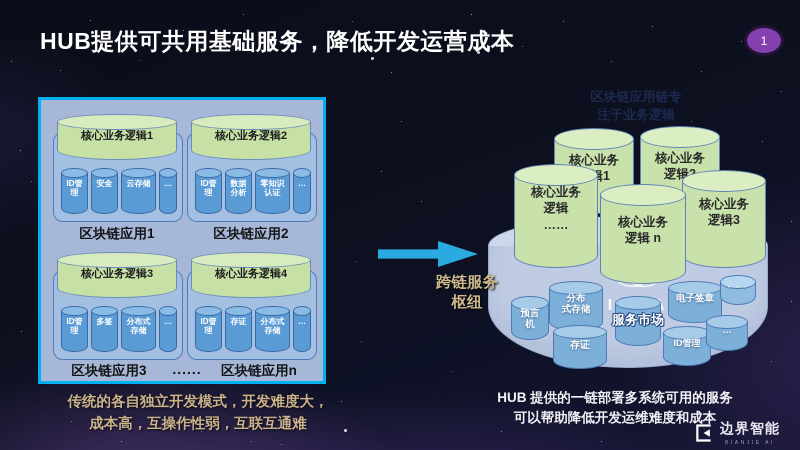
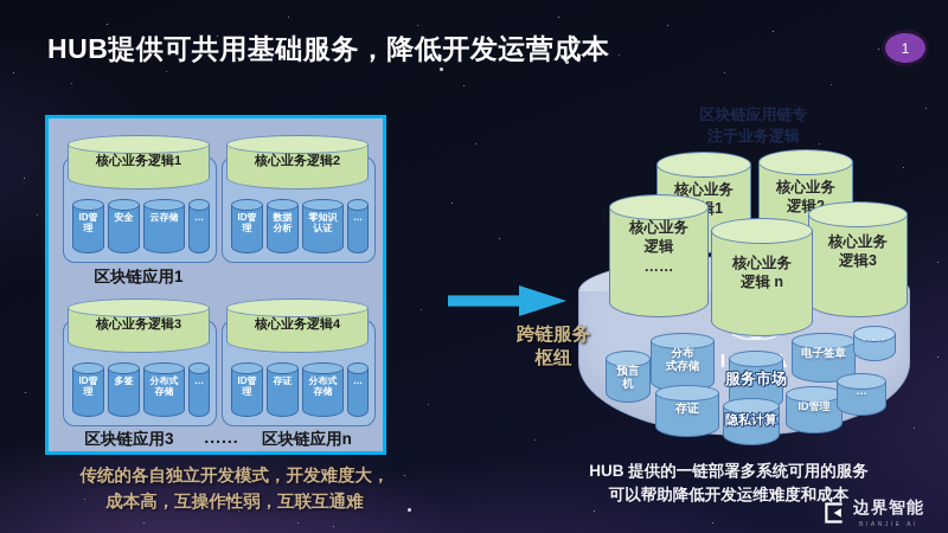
  HUB提供可共用基础服务，降低开发运营成本
  1
  核心业务逻辑1
  ID管理
  安全
  云存储
  …
  区块链应用1
  核心业务逻辑2
  ID管理
  数据分析
  零知识认证
  …
- 区块链应用2
  核心业务逻辑3
  ID管理
  多签
  分布式存储
  …
  区块链应用3
  核心业务逻辑4
  ID管理
  存证
  分布式存储
  …
  区块链应用n
  ......
  跨链服务
  枢纽
  区块链应用链专
  注于业务逻辑
  核心业务
  核心业务
  核心业务
  逻辑
  ……
  核心业务
  逻辑3
  核心业务
  逻辑 n
  预言
  机
  分布
  式存储
  存证
  服务市场
+ 隐私计算
  电子签章
  ID管理
  …
  · · ·
  传统的各自独立开发模式，开发难度大，
  成本高，互操作性弱，互联互通难
  HUB 提供的一链部署多系统可用的服务
  可以帮助降低开发运维难度和成本
  边界智能
